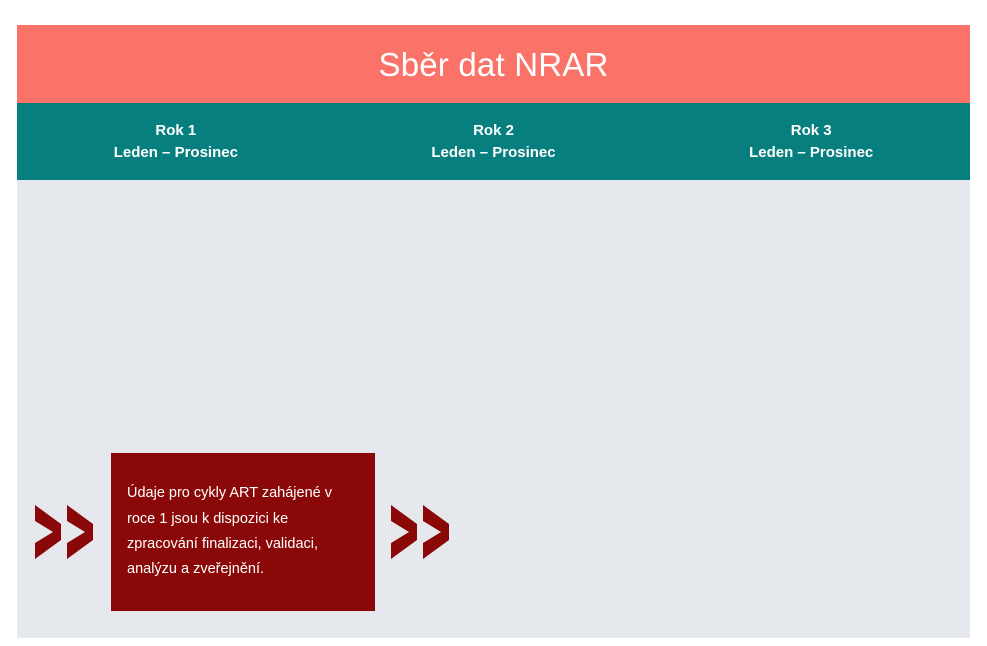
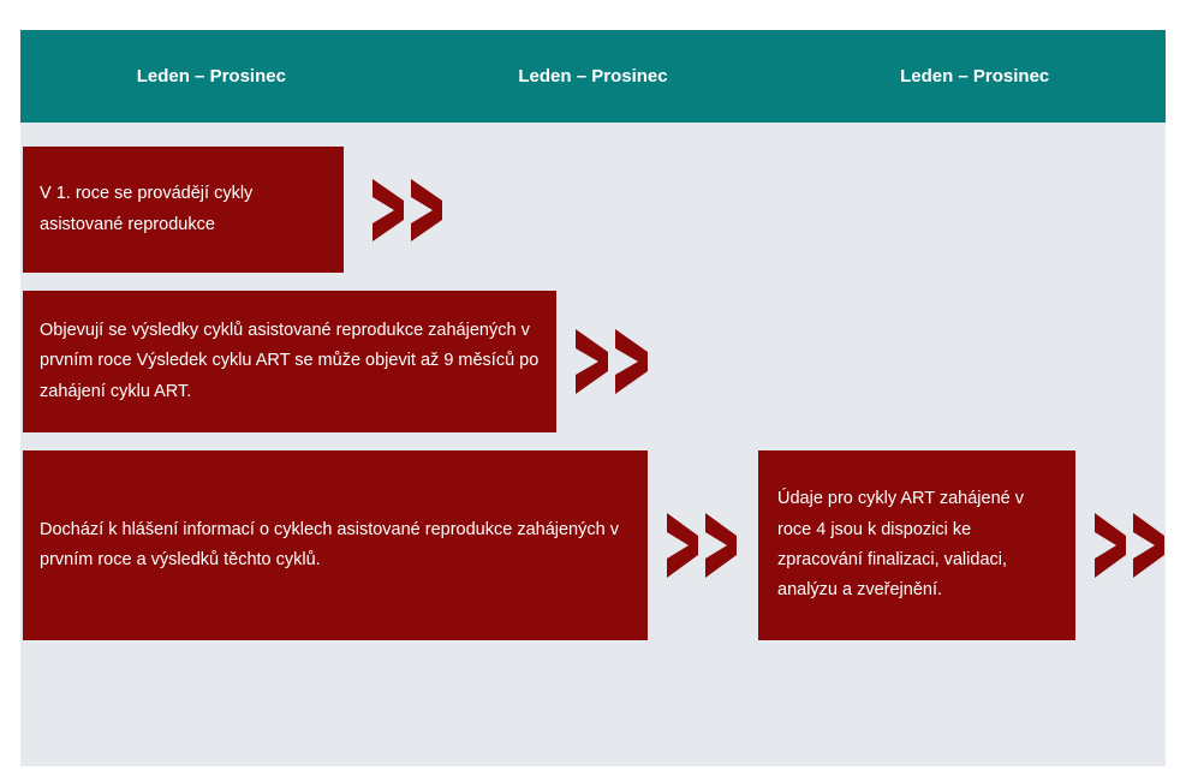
- Sběr dat NRAR
- Rok 1
  Leden – Prosinec
- Rok 2
  Leden – Prosinec
- Rok 3
  Leden – Prosinec
+ V 1. roce se provádějí cykly asistované reprodukce
+ Objevují se výsledky cyklů asistované reprodukce zahájených v prvním roce Výsledek cyklu ART se může objevit až 9 měsíců po zahájení cyklu ART.
+ Dochází k hlášení informací o cyklech asistované reprodukce zahájených v prvním roce a výsledků těchto cyklů.
- Údaje pro cykly ART zahájené v roce 1 jsou k dispozici ke zpracování finalizaci, validaci, analýzu a zveřejnění.
+ Údaje pro cykly ART zahájené v roce 4 jsou k dispozici ke zpracování finalizaci, validaci, analýzu a zveřejnění.
